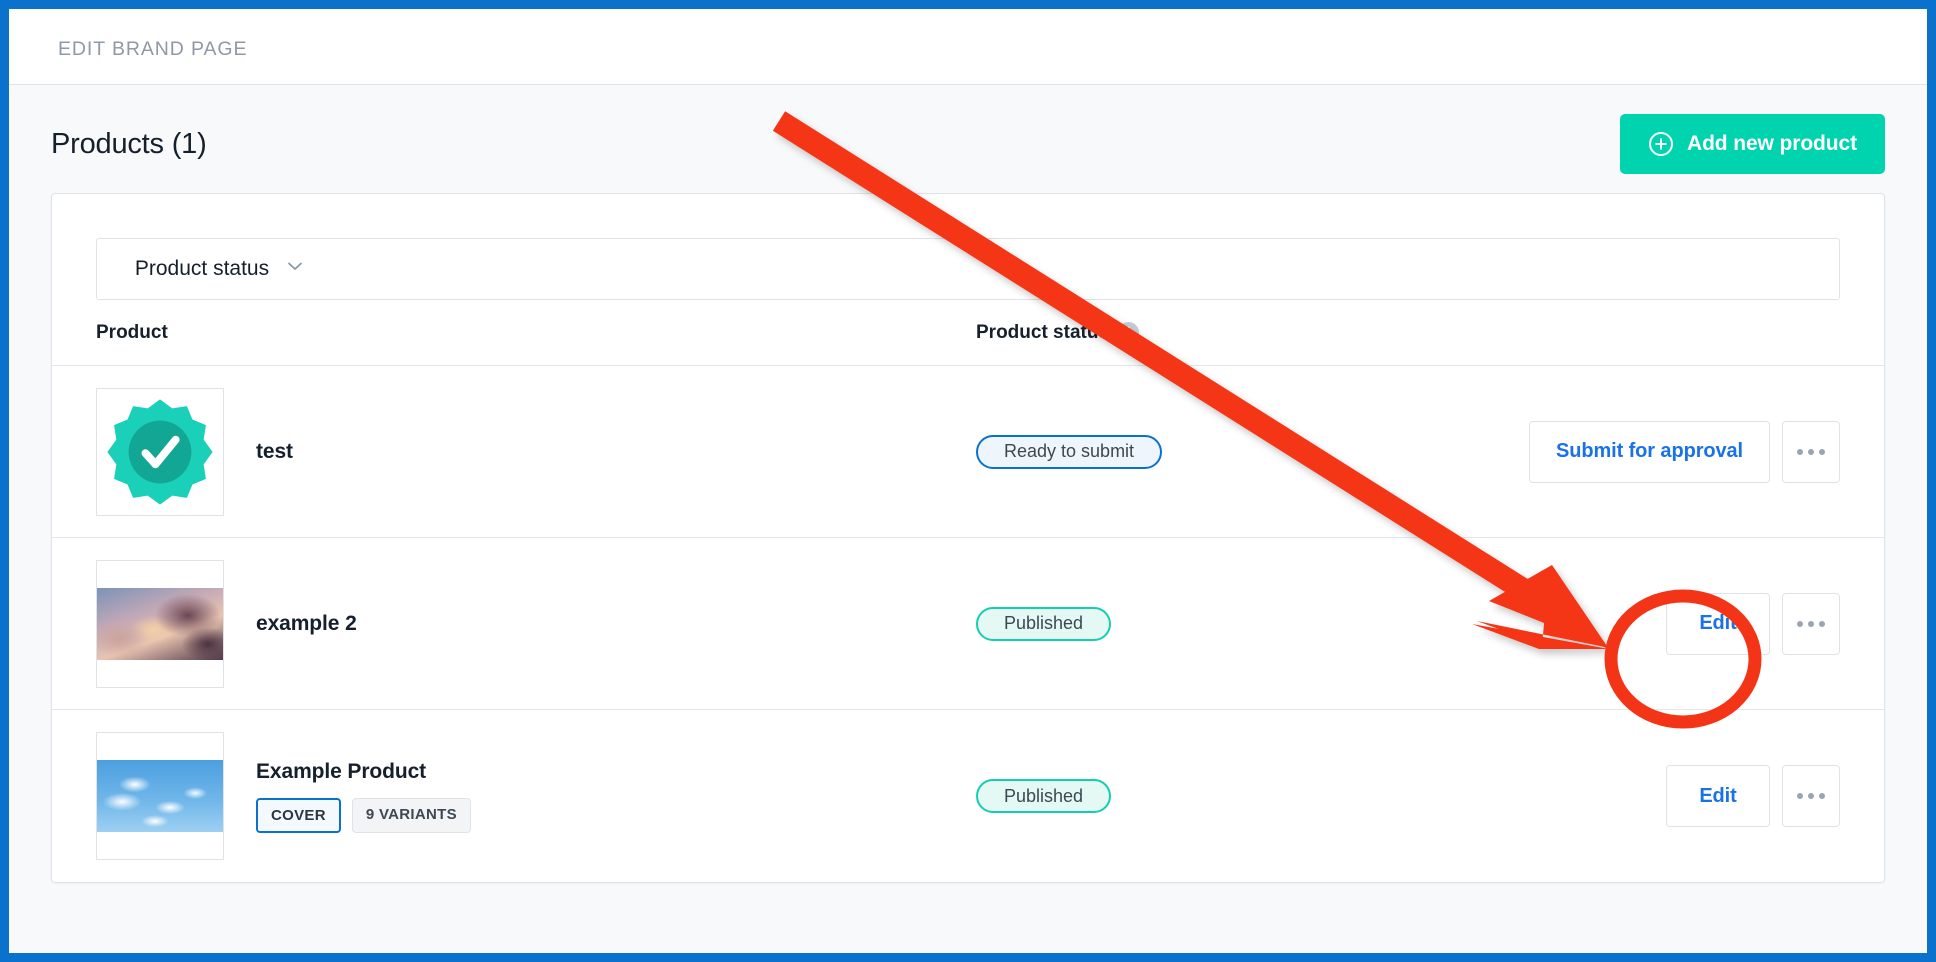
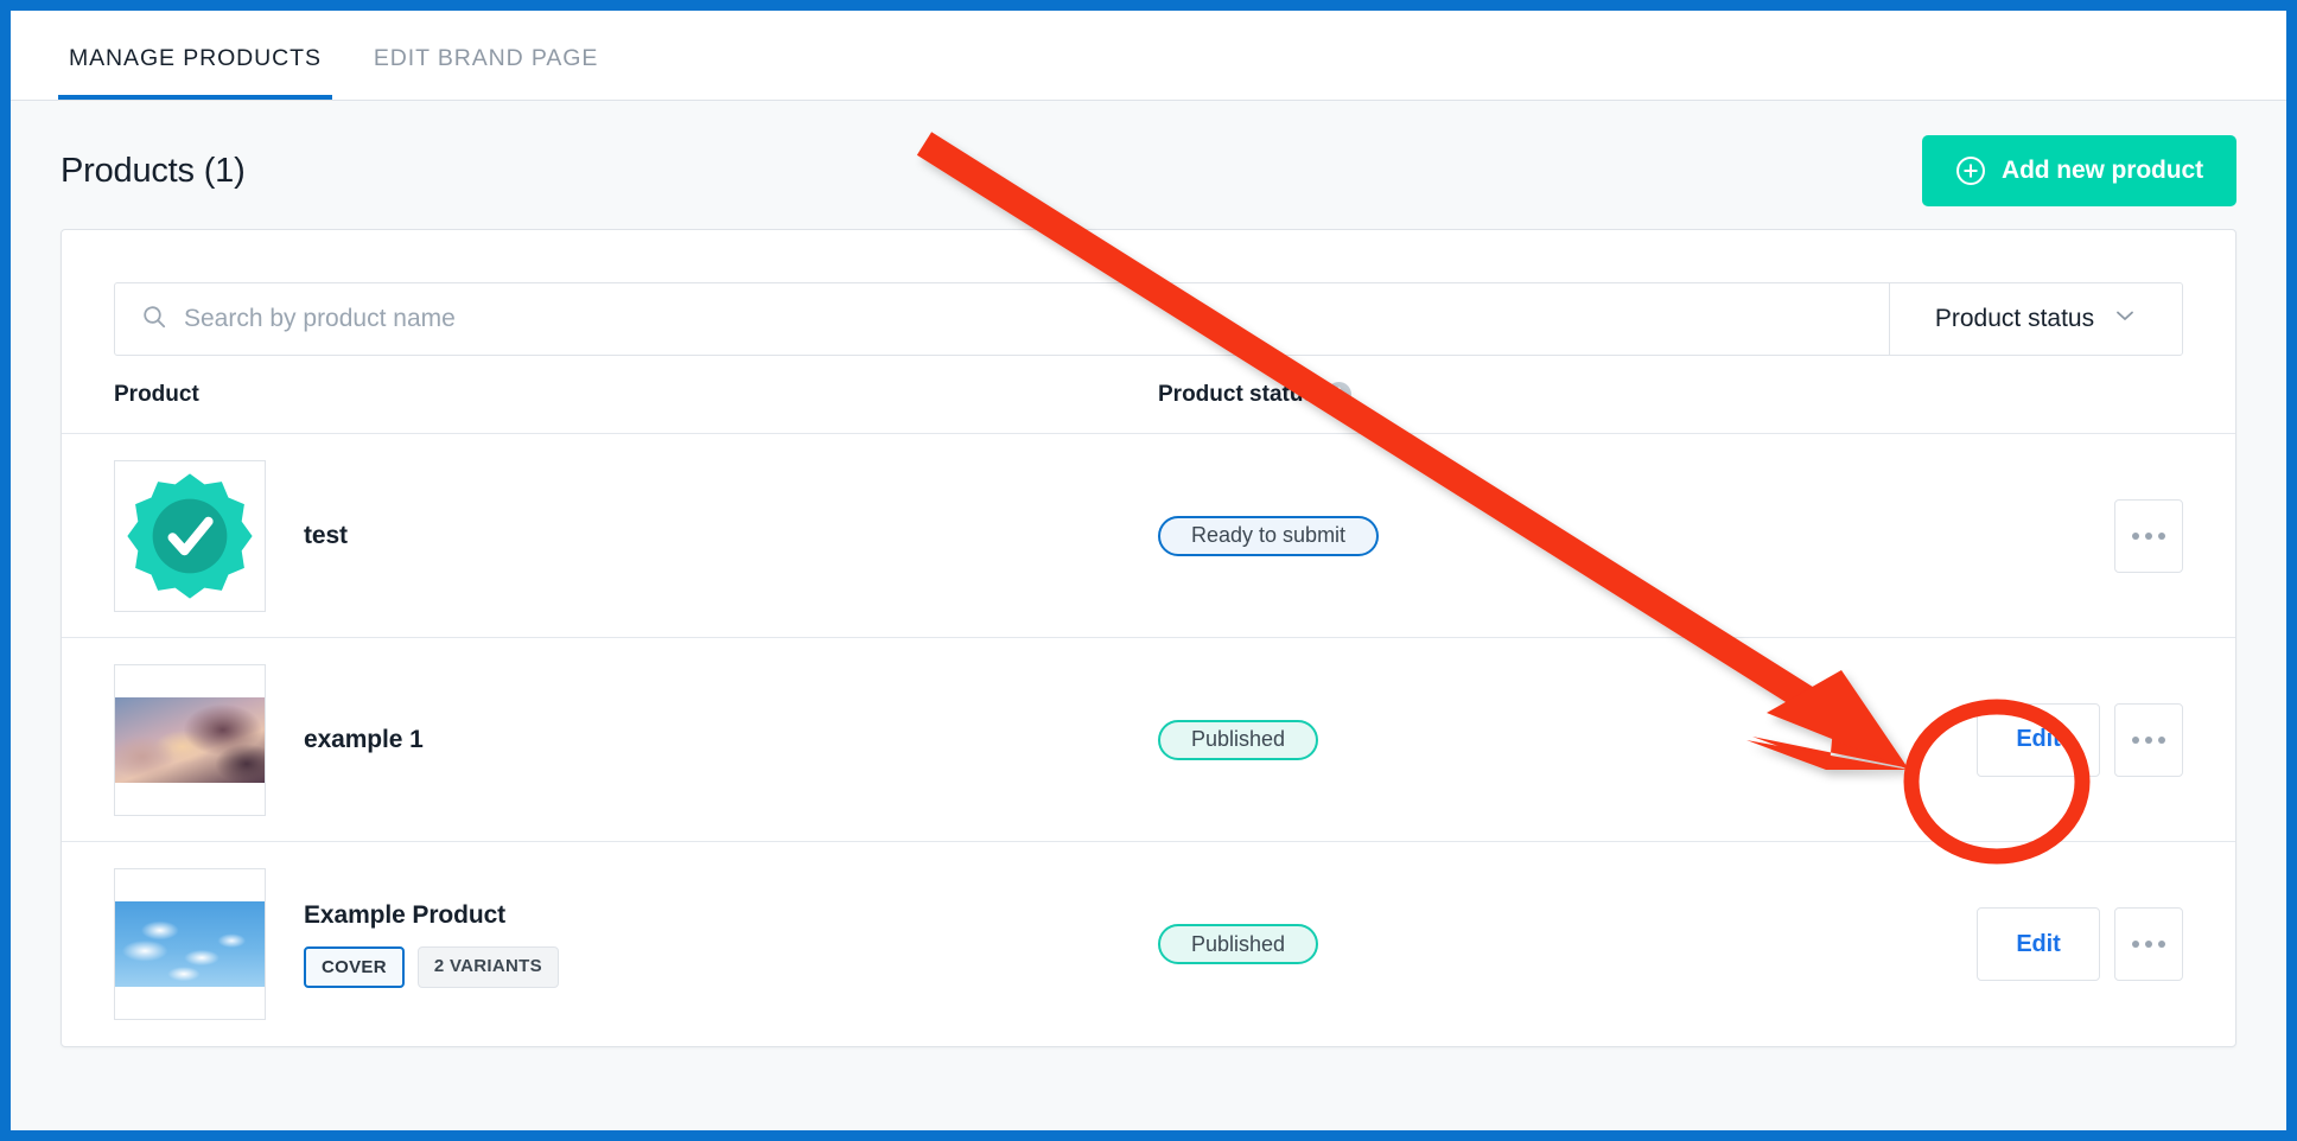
+ MANAGE PRODUCTS
  EDIT BRAND PAGE
  Products (1)
  Add new product
+ Search by product name
  Product status
  Product
  Product stat
  test
  Ready to submit
- Submit for approval
- example 2
+ example 1
  Published
  Edit
  Example Product
  COVER
- 9 VARIANTS
+ 2 VARIANTS
  Published
  Edit
